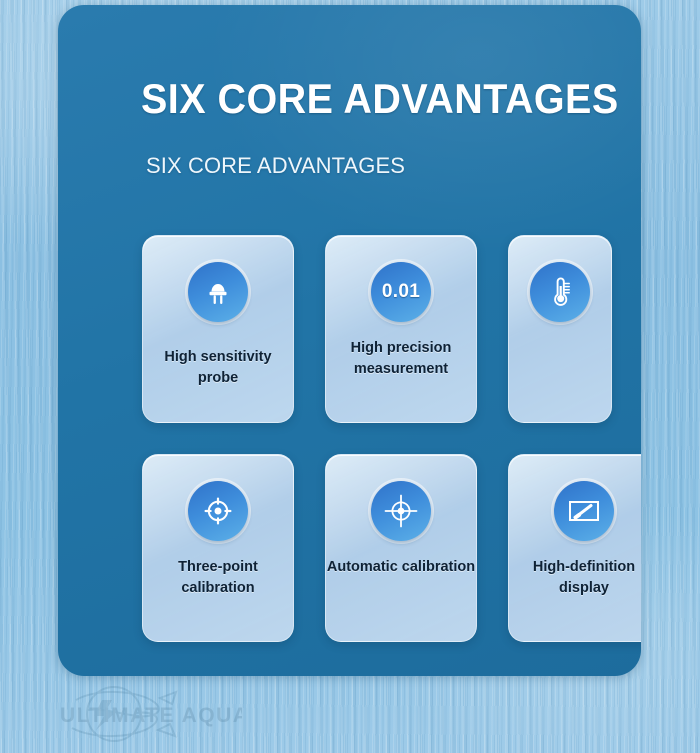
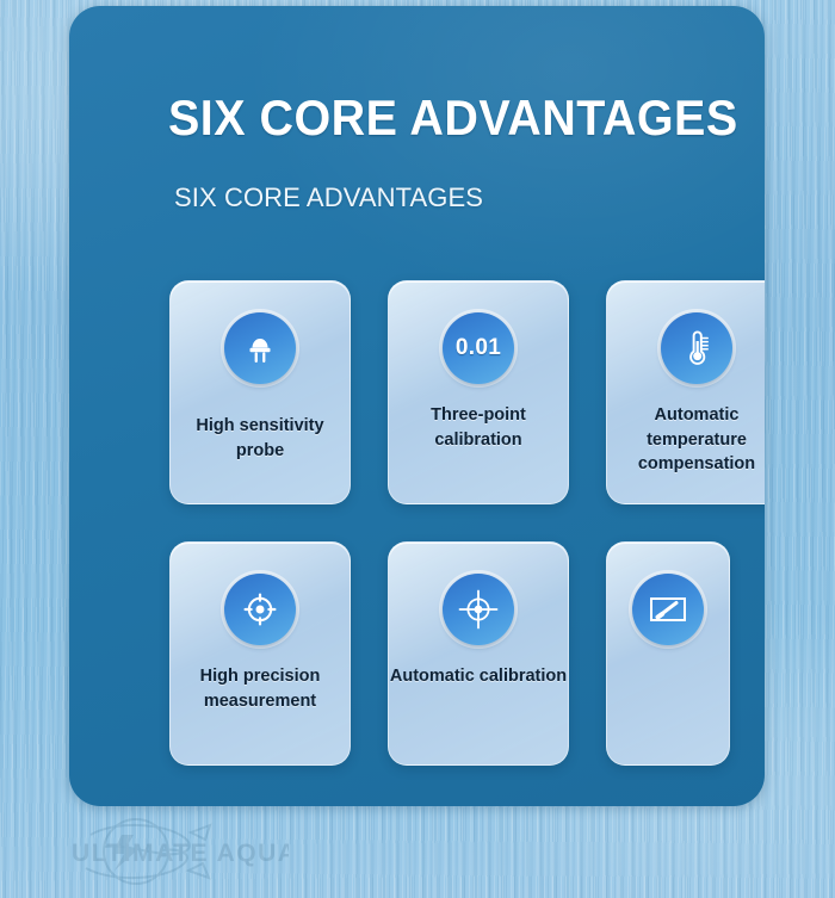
  ULTIMATE AQUA
  SIX CORE ADVANTAGES
  SIX CORE ADVANTAGES
  High sensitivity probe
  0.01
- High precision measurement
+ Three-point calibration
+ Automatic temperature compensation
- Three-point calibration
+ High precision measurement
  Automatic calibration
- High-definition display
